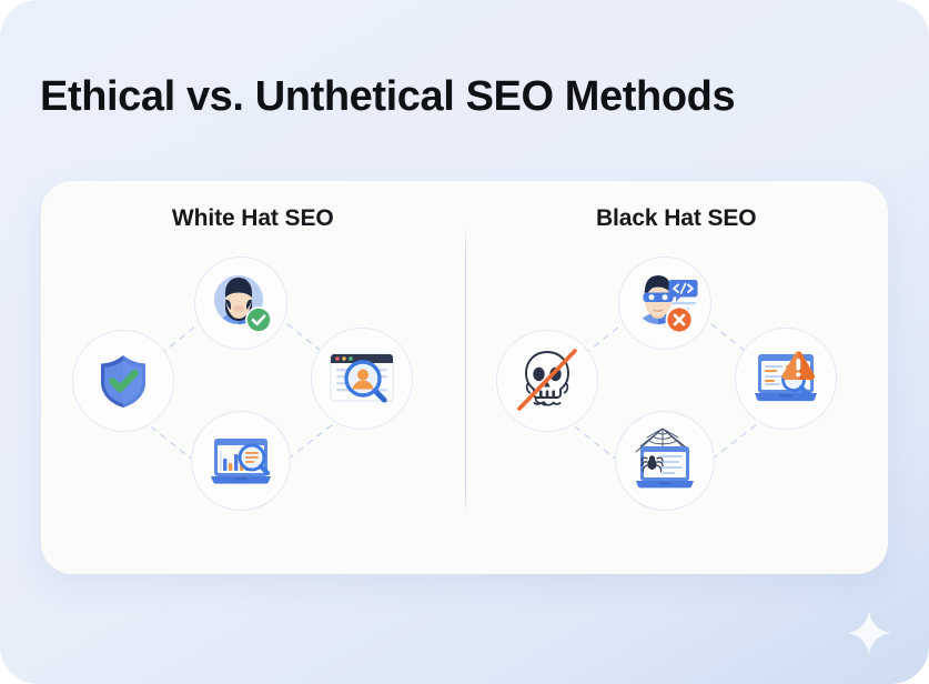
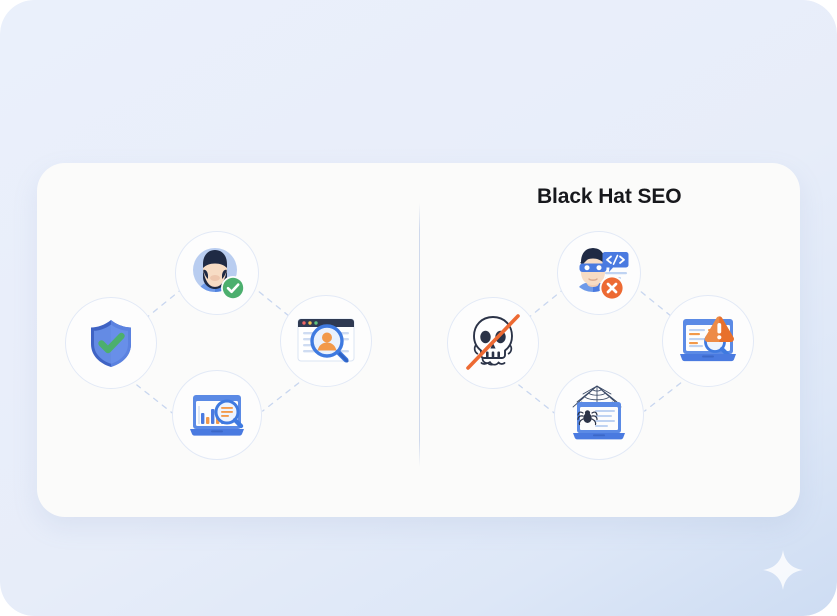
- Ethical vs. Unthetical SEO Methods
- White Hat SEO
  Black Hat SEO
